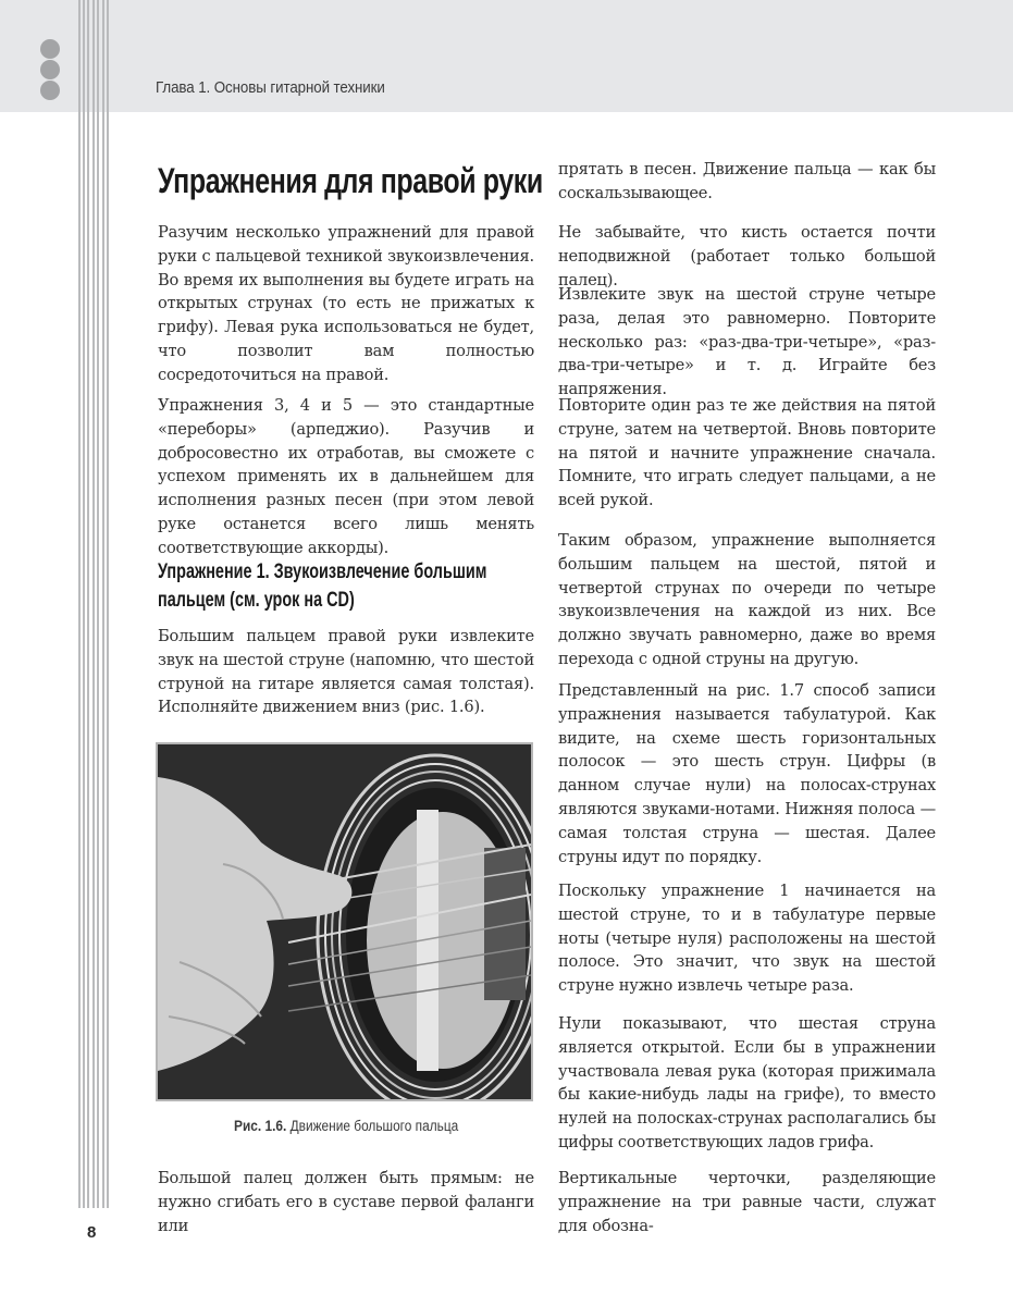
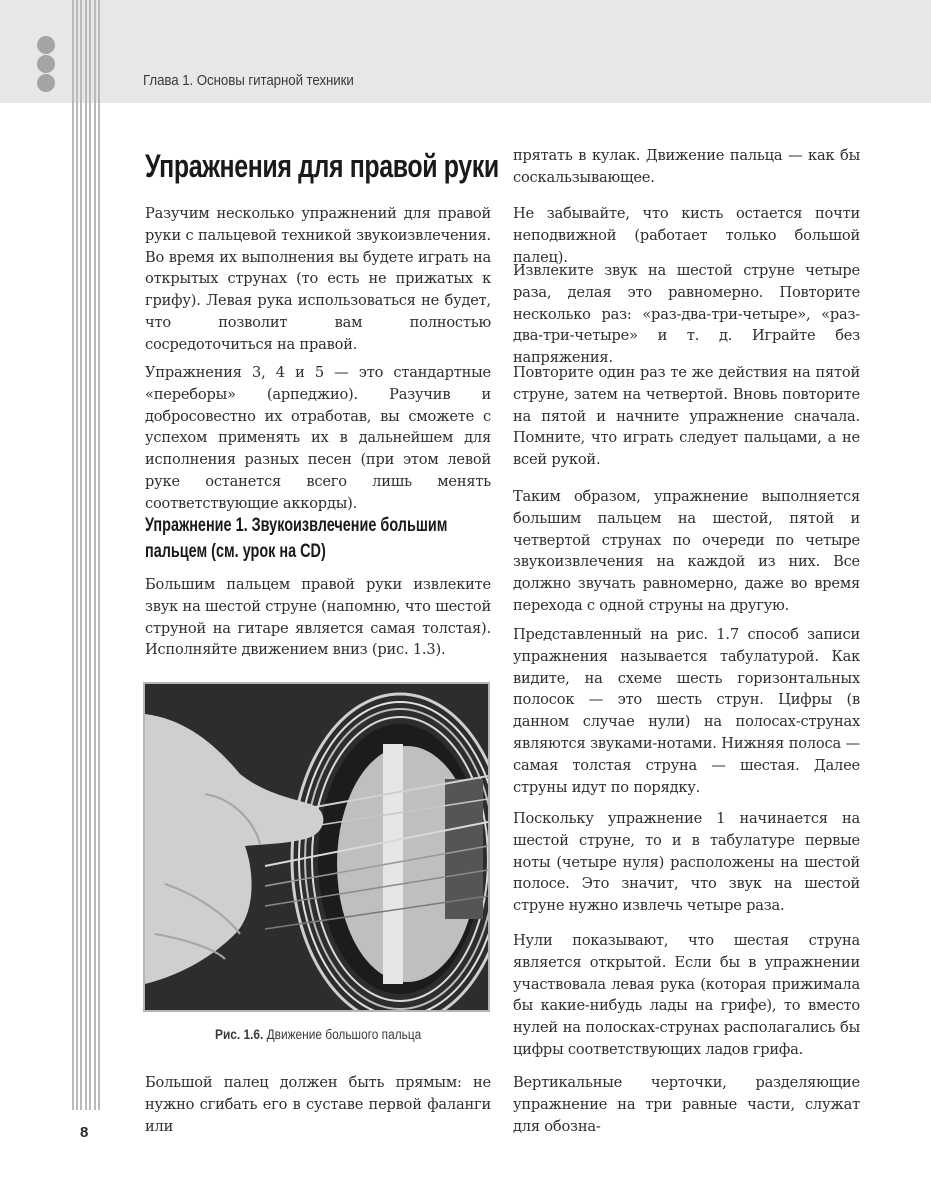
  Глава 1. Основы гитарной техники
  Упражнения для правой руки
  Разучим несколько упражнений для правой руки с пальцевой техникой звукоизвлечения. Во время их выполнения вы будете играть на открытых струнах (то есть не прижатых к грифу). Левая рука использоваться не будет, что позволит вам полностью сосредоточиться на правой.
  Упражнения 3, 4 и 5 — это стандартные «переборы» (арпеджио). Разучив и добросовестно их отработав, вы сможете с успехом применять их в дальнейшем для исполнения разных песен (при этом левой руке останется всего лишь менять соответствующие аккорды).
  Упражнение 1. Звукоизвлечение большим пальцем (см. урок на CD)
- Большим пальцем правой руки извлеките звук на шестой струне (напомню, что шестой струной на гитаре является самая толстая). Исполняйте движением вниз (рис. 1.6).
+ Большим пальцем правой руки извлеките звук на шестой струне (напомню, что шестой струной на гитаре является самая толстая). Исполняйте движением вниз (рис. 1.3).
  Рис. 1.6. Движение большого пальца
  Большой палец должен быть прямым: не нужно сгибать его в суставе первой фаланги или
- прятать в песен. Движение пальца — как бы соскальзывающее.
+ прятать в кулак. Движение пальца — как бы соскальзывающее.
  Не забывайте, что кисть остается почти неподвижной (работает только большой палец).
  Извлеките звук на шестой струне четыре раза, делая это равномерно. Повторите несколько раз: «раз-два-три-четыре», «раз-два-три-четыре» и т. д. Играйте без напряжения.
  Повторите один раз те же действия на пятой струне, затем на четвертой. Вновь повторите на пятой и начните упражнение сначала. Помните, что играть следует пальцами, а не всей рукой.
  Таким образом, упражнение выполняется большим пальцем на шестой, пятой и четвертой струнах по очереди по четыре звукоизвлечения на каждой из них. Все должно звучать равномерно, даже во время перехода с одной струны на другую.
  Представленный на рис. 1.7 способ записи упражнения называется табулатурой. Как видите, на схеме шесть горизонтальных полосок — это шесть струн. Цифры (в данном случае нули) на полосах-струнах являются звуками-нотами. Нижняя полоса — самая толстая струна — шестая. Далее струны идут по порядку.
  Поскольку упражнение 1 начинается на шестой струне, то и в табулатуре первые ноты (четыре нуля) расположены на шестой полосе. Это значит, что звук на шестой струне нужно извлечь четыре раза.
  Нули показывают, что шестая струна является открытой. Если бы в упражнении участвовала левая рука (которая прижимала бы какие-нибудь лады на грифе), то вместо нулей на полосках-струнах располагались бы цифры соответствующих ладов грифа.
  Вертикальные черточки, разделяющие упражнение на три равные части, служат для обозна-
  8
